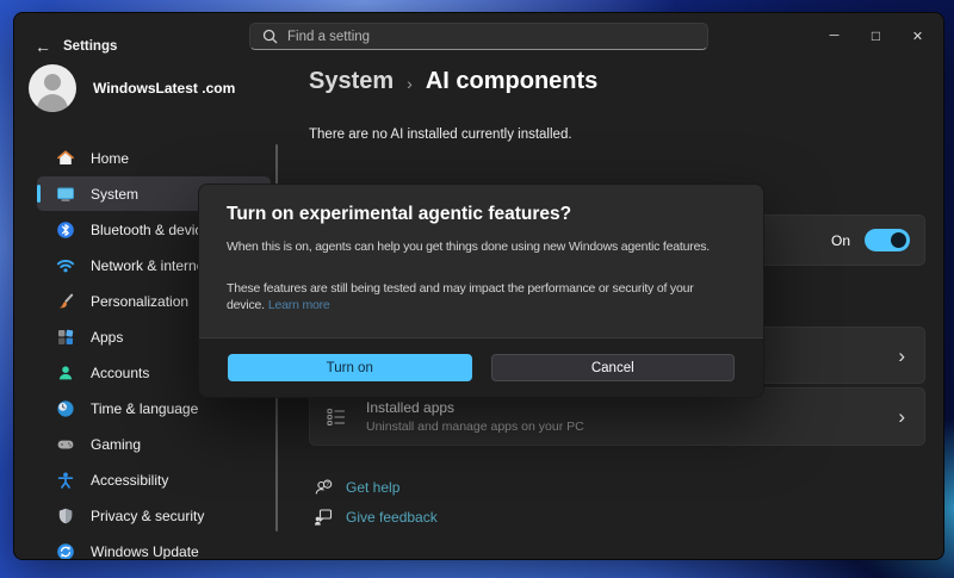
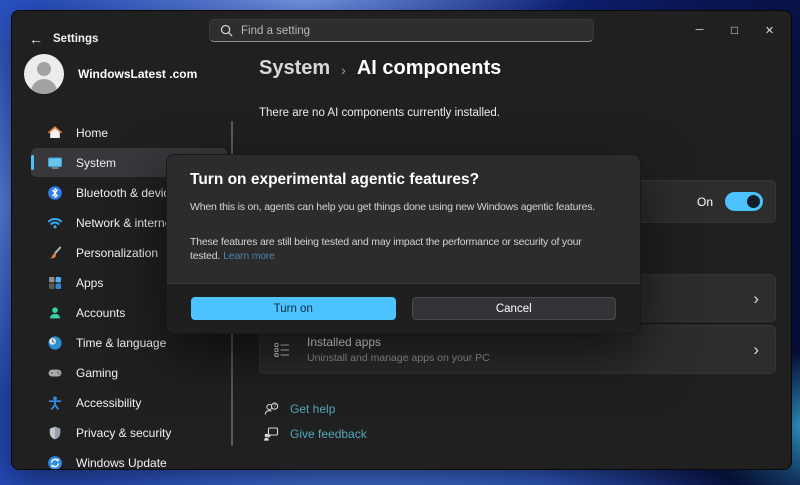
  ←
  Settings
  Find a setting
  ─
  □
  ✕
  WindowsLatest .com
  Home
  System
  Bluetooth & devi
  Network & intern
  Personalization
  Apps
  Accounts
  Time & language
  Gaming
  Accessibility
  Privacy & security
  Windows Update
  System
  ›
  AI components
- There are no AI installed currently installed.
+ There are no AI components currently installed.
  On
  ›
  Installed apps
  Uninstall and manage apps on your PC
  ›
  Get help
  Give feedback
  Turn on experimental agentic features?
  When this is on, agents can help you get things done using new Windows agentic features.
- These features are still being tested and may impact the performance or security of your device. Learn more
+ These features are still being tested and may impact the performance or security of your tested. Learn more
  Turn on
  Cancel
